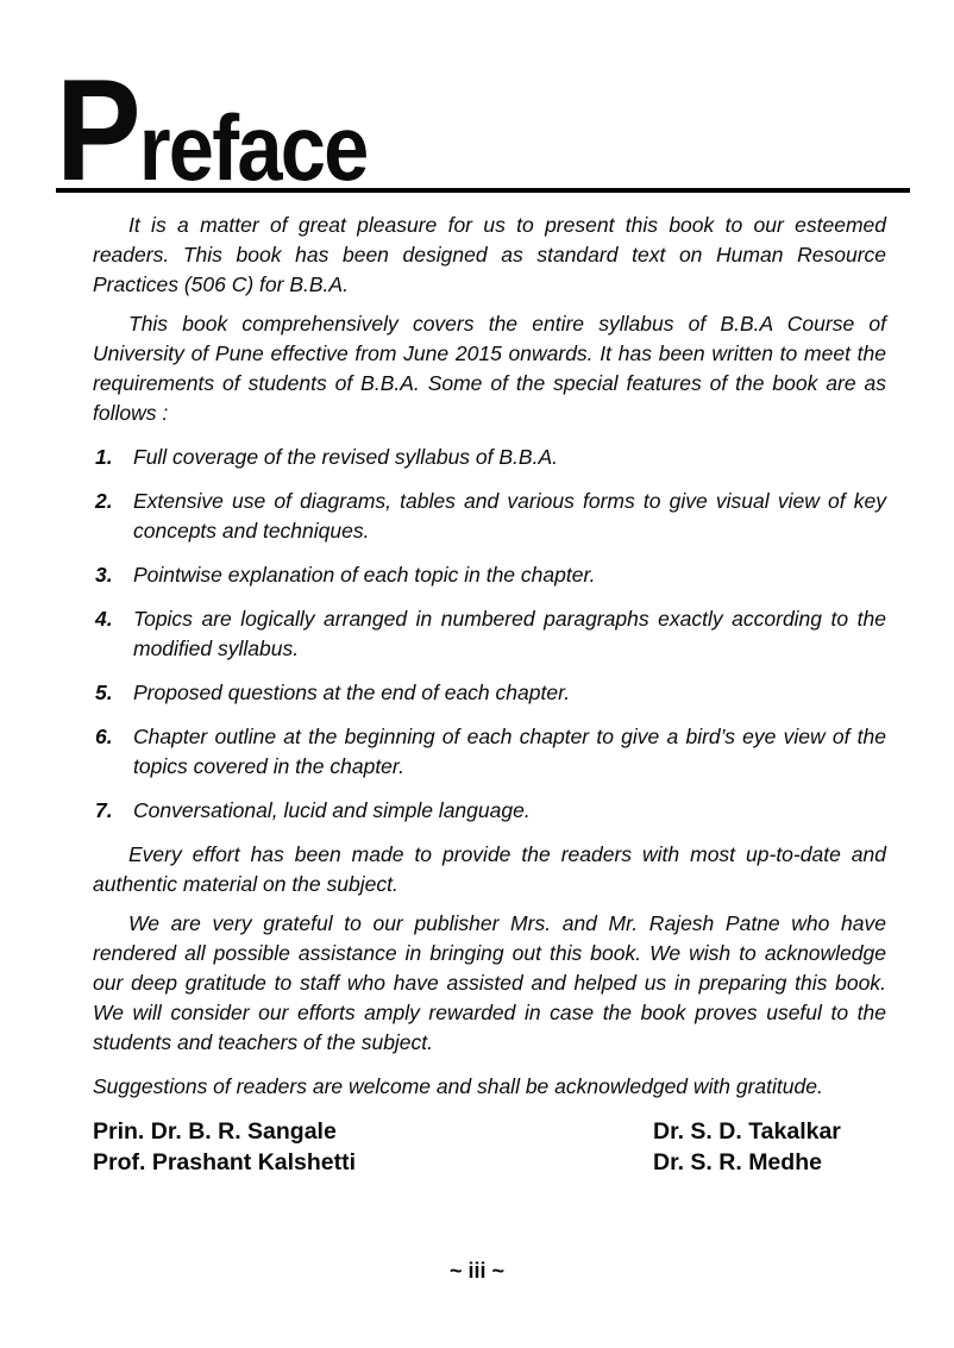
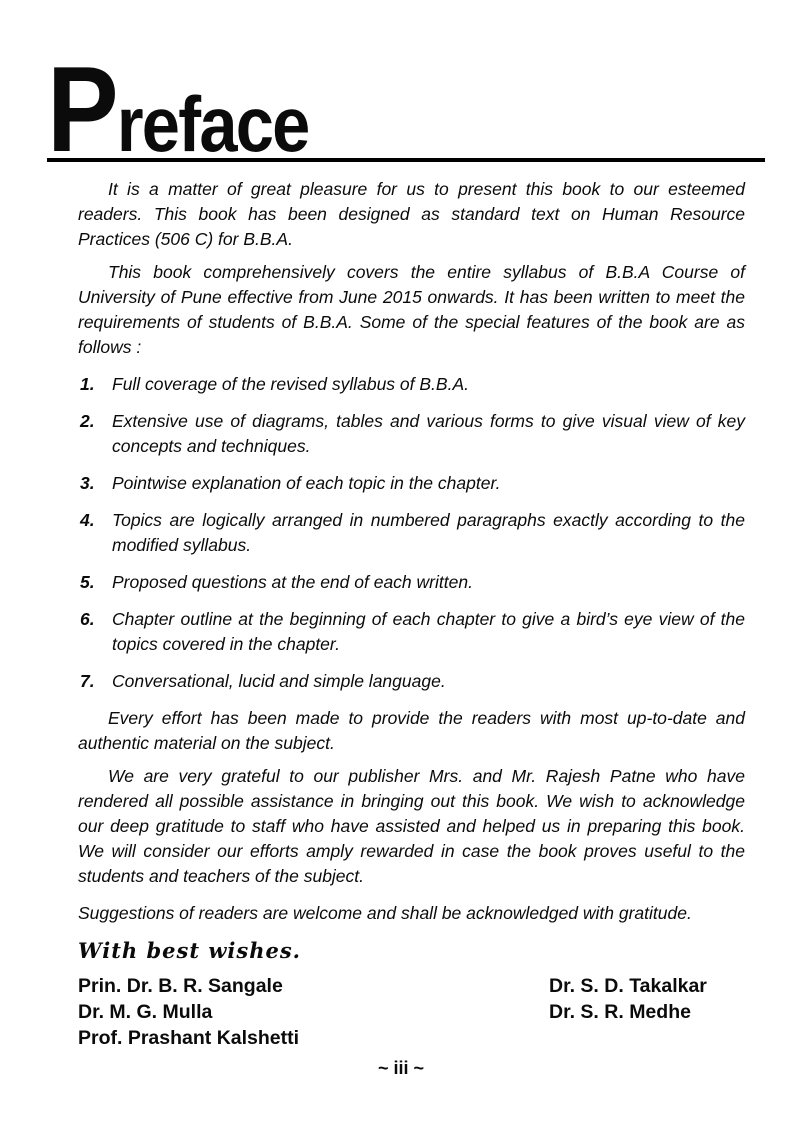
  P
  reface
  It is a matter of great pleasure for us to present this book to our esteemed readers. This book has been designed as standard text on Human Resource Practices (506 C) for B.B.A.
  This book comprehensively covers the entire syllabus of B.B.A Course of University of Pune effective from June 2015 onwards. It has been written to meet the requirements of students of B.B.A. Some of the special features of the book are as follows :
  1.
  Full coverage of the revised syllabus of B.B.A.
  2.
  Extensive use of diagrams, tables and various forms to give visual view of key concepts and techniques.
  3.
  Pointwise explanation of each topic in the chapter.
  4.
  Topics are logically arranged in numbered paragraphs exactly according to the modified syllabus.
  5.
- Proposed questions at the end of each chapter.
+ Proposed questions at the end of each written.
  6.
  Chapter outline at the beginning of each chapter to give a bird’s eye view of the topics covered in the chapter.
  7.
  Conversational, lucid and simple language.
  Every effort has been made to provide the readers with most up-to-date and authentic material on the subject.
  We are very grateful to our publisher Mrs. and Mr. Rajesh Patne who have rendered all possible assistance in bringing out this book. We wish to acknowledge our deep gratitude to staff who have assisted and helped us in preparing this book. We will consider our efforts amply rewarded in case the book proves useful to the students and teachers of the subject.
  Suggestions of readers are welcome and shall be acknowledged with gratitude.
+ With best wishes.
  Prin. Dr. B. R. Sangale
+ Dr. M. G. Mulla
  Prof. Prashant Kalshetti
  Dr. S. D. Takalkar
  Dr. S. R. Medhe
  ~ iii ~
